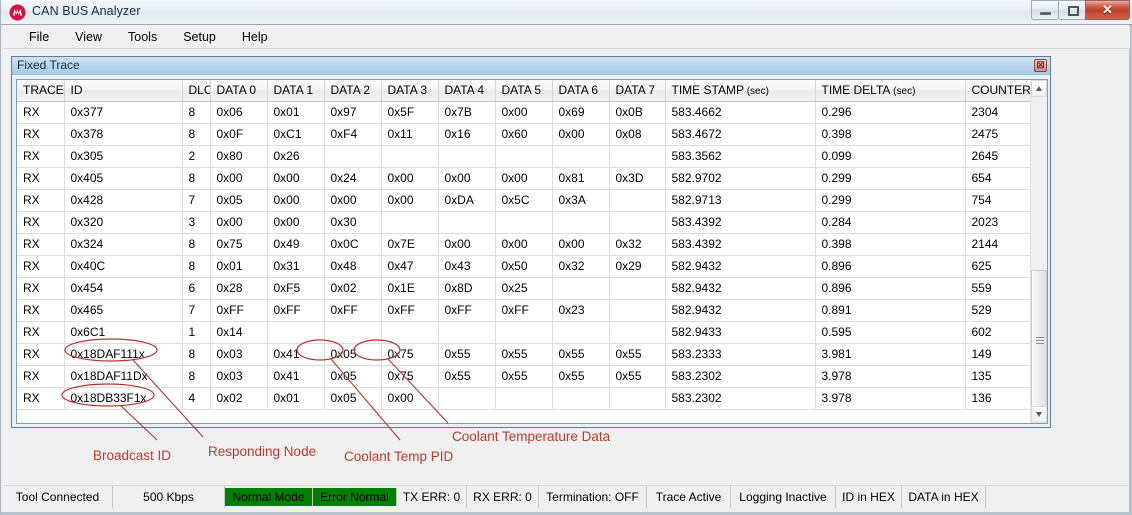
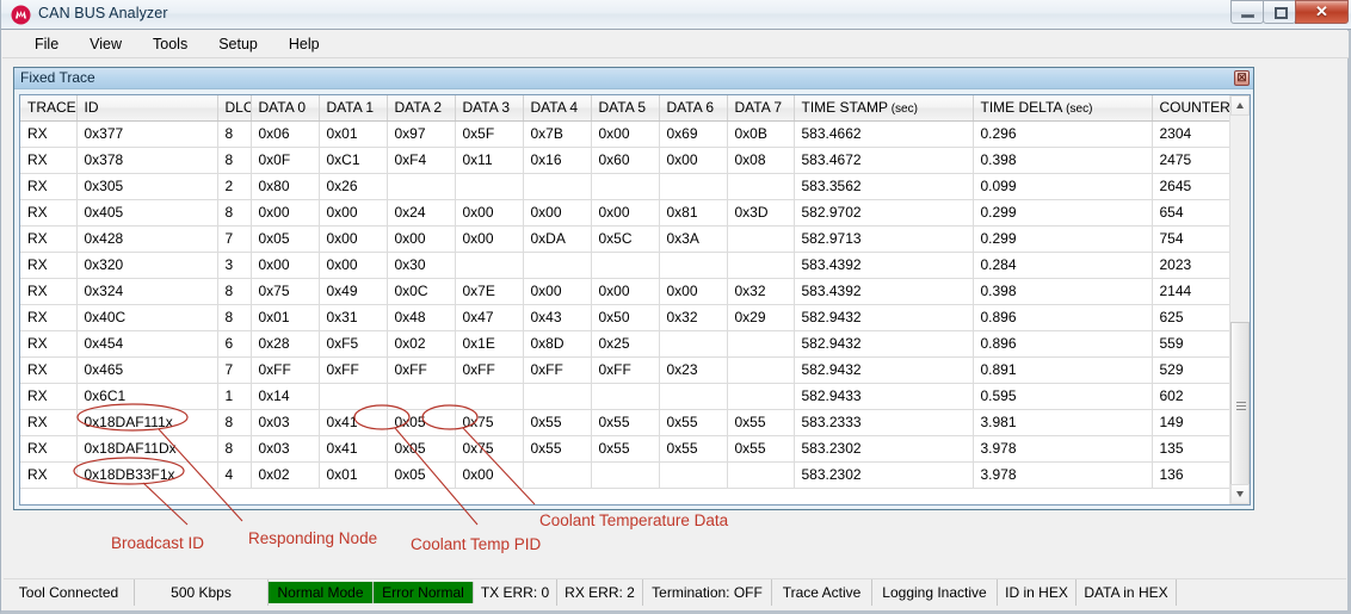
  CAN BUS Analyzer
  ✕
  File
  View
  Tools
  Setup
  Help
  Fixed Trace
  ☒
  TRACE	ID	DLC	DATA 0	DATA 1	DATA 2	DATA 3	DATA 4	DATA 5	DATA 6	DATA 7	TIME STAMP (sec)	TIME DELTA (sec)	COUNTER
  RX	0x377	8	0x06	0x01	0x97	0x5F	0x7B	0x00	0x69	0x0B	583.4662	0.296	2304
  RX	0x378	8	0x0F	0xC1	0xF4	0x11	0x16	0x60	0x00	0x08	583.4672	0.398	2475
  RX	0x305	2	0x80	0x26							583.3562	0.099	2645
  RX	0x405	8	0x00	0x00	0x24	0x00	0x00	0x00	0x81	0x3D	582.9702	0.299	654
  RX	0x428	7	0x05	0x00	0x00	0x00	0xDA	0x5C	0x3A		582.9713	0.299	754
  RX	0x320	3	0x00	0x00	0x30						583.4392	0.284	2023
  RX	0x324	8	0x75	0x49	0x0C	0x7E	0x00	0x00	0x00	0x32	583.4392	0.398	2144
  RX	0x40C	8	0x01	0x31	0x48	0x47	0x43	0x50	0x32	0x29	582.9432	0.896	625
  RX	0x454	6	0x28	0xF5	0x02	0x1E	0x8D	0x25			582.9432	0.896	559
  RX	0x465	7	0xFF	0xFF	0xFF	0xFF	0xFF	0xFF	0x23		582.9432	0.891	529
  RX	0x6C1	1	0x14								582.9433	0.595	602
  RX	0x18DAF111x	8	0x03	0x41	0x05	0x75	0x55	0x55	0x55	0x55	583.2333	3.981	149
  RX	0x18DAF11Dx	8	0x03	0x41	0x05	0x5	0x55	0x55	0x55	0x55	583.2302	3.978	135
  RX	0x18DB33F1x	4	0x02	0x01	0x05	0x00					583.2302	3.978	136
  Tool Connected
  500 Kbps
  Normal Mode
  Error Normal
  TX ERR: 0
- RX ERR: 0
+ RX ERR: 2
  Termination: OFF
  Trace Active
  Logging Inactive
  ID in HEX
  DATA in HEX
  Broadcast ID
  Responding Node
  Coolant Temp PID
  Coolant Temperature Data
